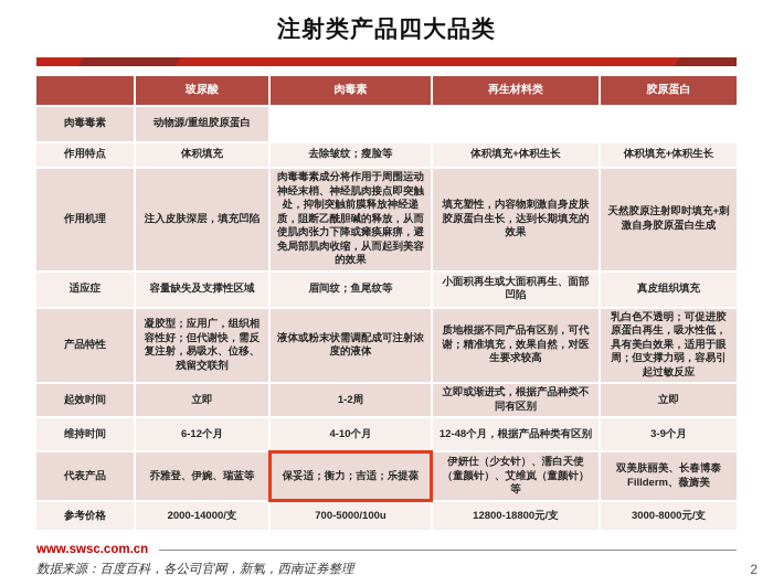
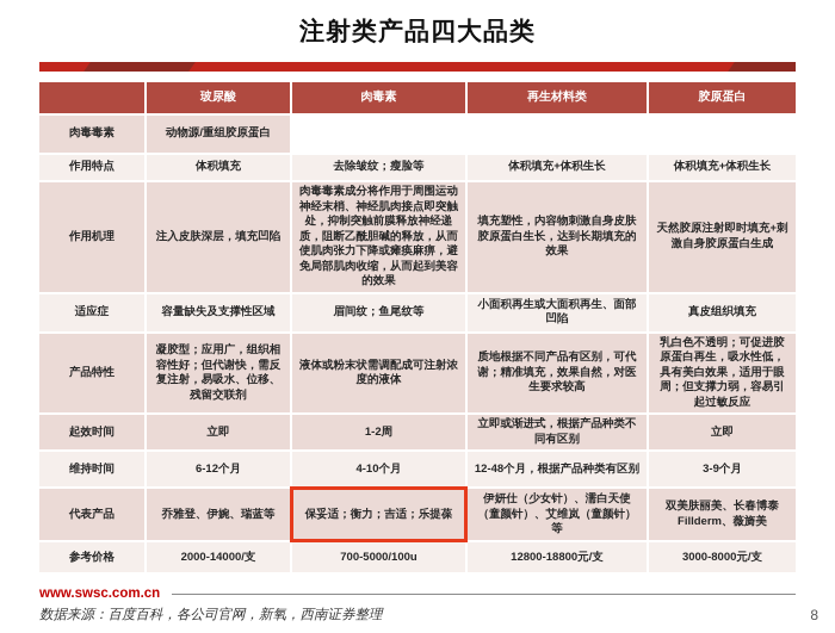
  注射类产品四大品类
  玻尿酸
  肉毒素
  再生材料类
  胶原蛋白
  肉毒毒素
  动物源/重组胶原蛋白
  作用特点
  体积填充
  去除皱纹；瘦脸等
  体积填充+体积生长
  体积填充+体积生长
  作用机理
  注入皮肤深层，填充凹陷
  肉毒毒素成分将作用于周围运动神经末梢、神经肌肉接点即突触处，抑制突触前膜释放神经递质，阻断乙酰胆碱的释放，从而使肌肉张力下降或瘫痪麻痹，避免局部肌肉收缩，从而起到美容的效果
  填充塑性，内容物刺激自身皮肤胶原蛋白生长，达到长期填充的效果
  天然胶原注射即时填充+刺激自身胶原蛋白生成
  适应症
  容量缺失及支撑性区域
  眉间纹；鱼尾纹等
  小面积再生或大面积再生、面部凹陷
  真皮组织填充
  产品特性
  凝胶型；应用广，组织相容性好；但代谢快，需反复注射，易吸水、位移、残留交联剂
  液体或粉末状需调配成可注射浓度的液体
  质地根据不同产品有区别，可代谢；精准填充，效果自然，对医生要求较高
  乳白色不透明；可促进胶原蛋白再生，吸水性低，具有美白效果，适用于眼周；但支撑力弱，容易引起过敏反应
  起效时间
  立即
  1-2周
  立即或渐进式，根据产品种类不同有区别
  立即
  维持时间
  6-12个月
  4-10个月
  12-48个月，根据产品种类有区别
  3-9个月
  代表产品
  乔雅登、伊婉、瑞蓝等
  保妥适；衡力；吉适；乐提葆
  伊妍仕（少女针）、濡白天使（童颜针）、艾维岚（童颜针）等
  双美肤丽美、长春博泰 Fillderm、薇旖美
  参考价格
  2000-14000/支
  700-5000/100u
  12800-18800元/支
  3000-8000元/支
  www.swsc.com.cn
  数据来源：百度百科，各公司官网，新氧，西南证券整理
- 2
+ 8
